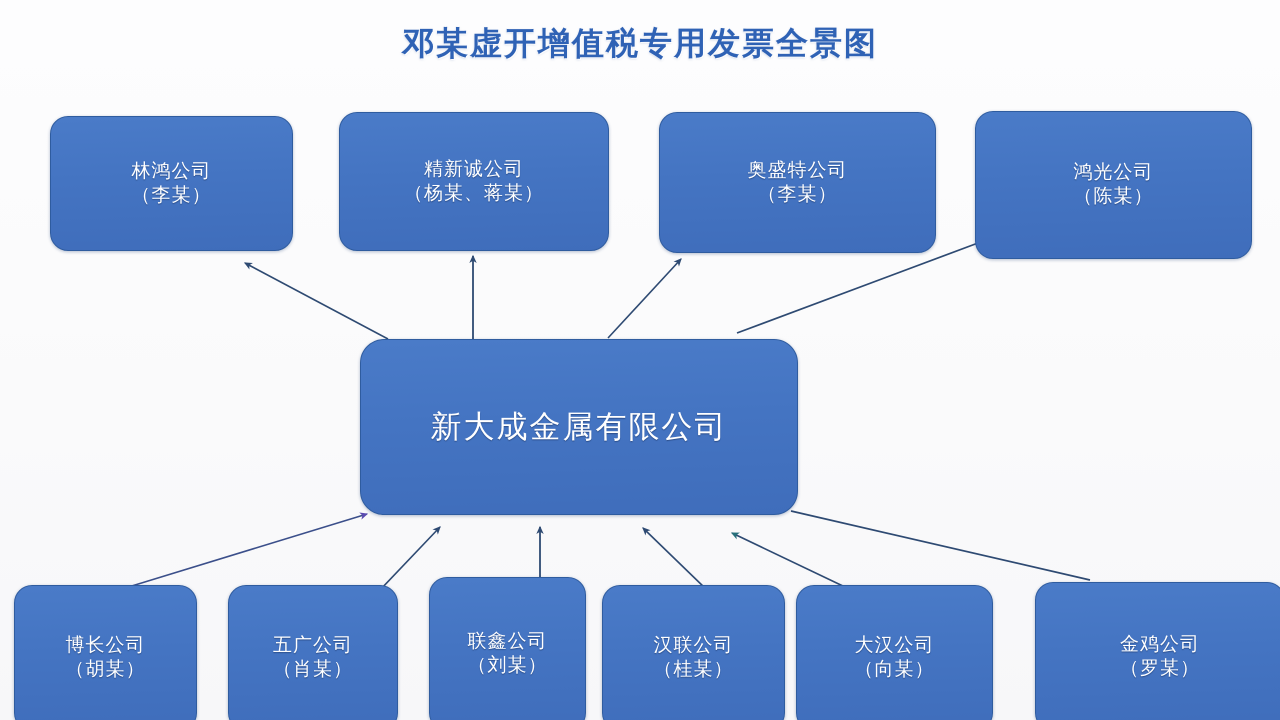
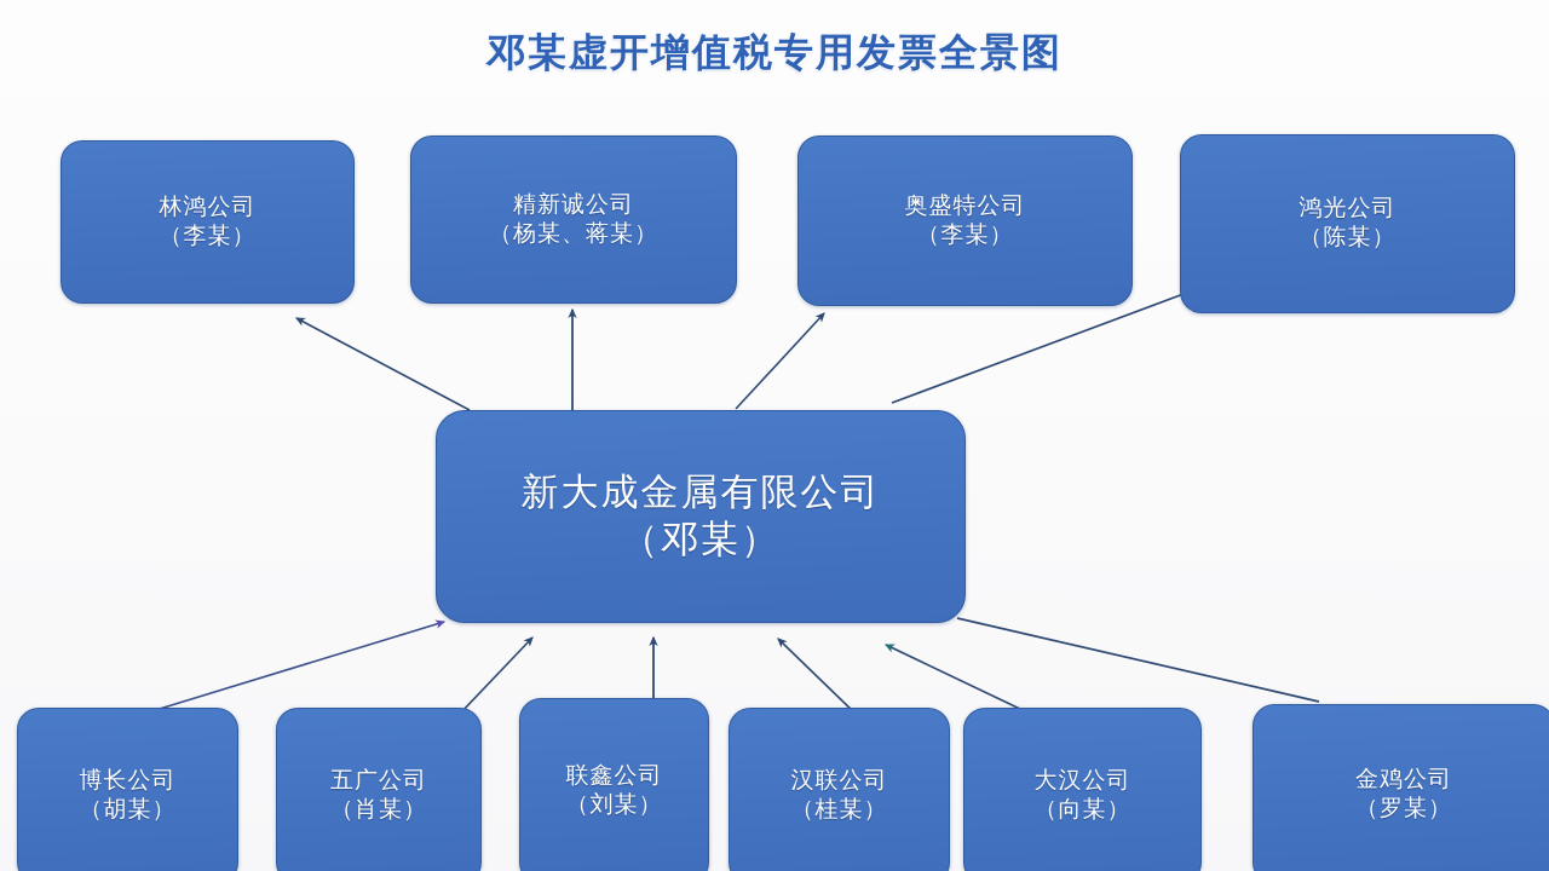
  邓某虚开增值税专用发票全景图
  林鸿公司
  （李某）
  精新诚公司
  （杨某、蒋某）
  奥盛特公司
  （李某）
  鸿光公司
  （陈某）
  新大成金属有限公司
+ （邓某）
  博长公司
  （胡某）
  五广公司
  （肖某）
  联鑫公司
  （刘某）
  汉联公司
  （桂某）
  大汉公司
  （向某）
  金鸡公司
  （罗某）
